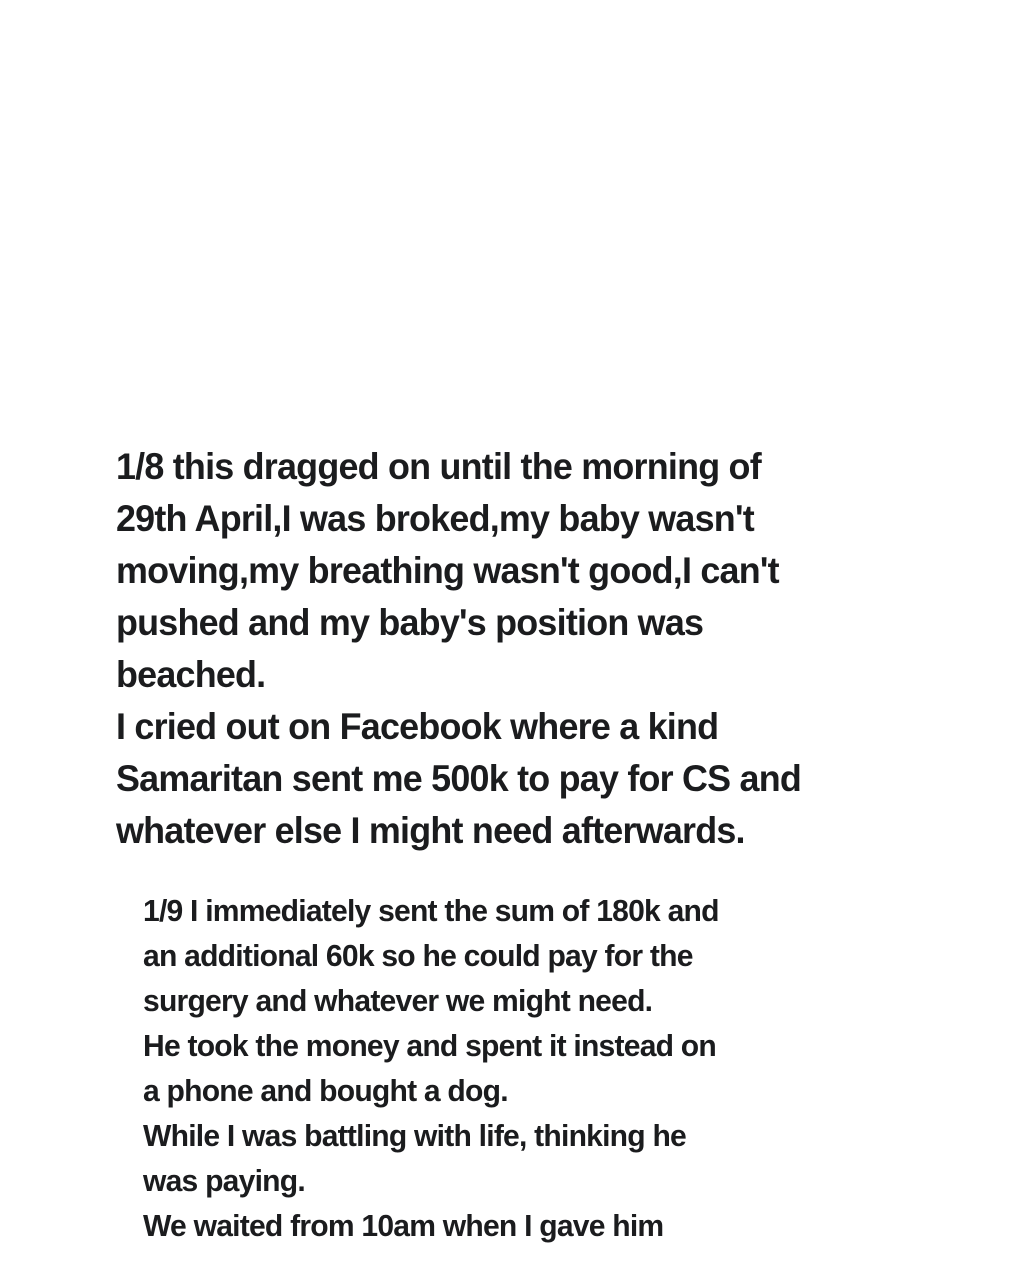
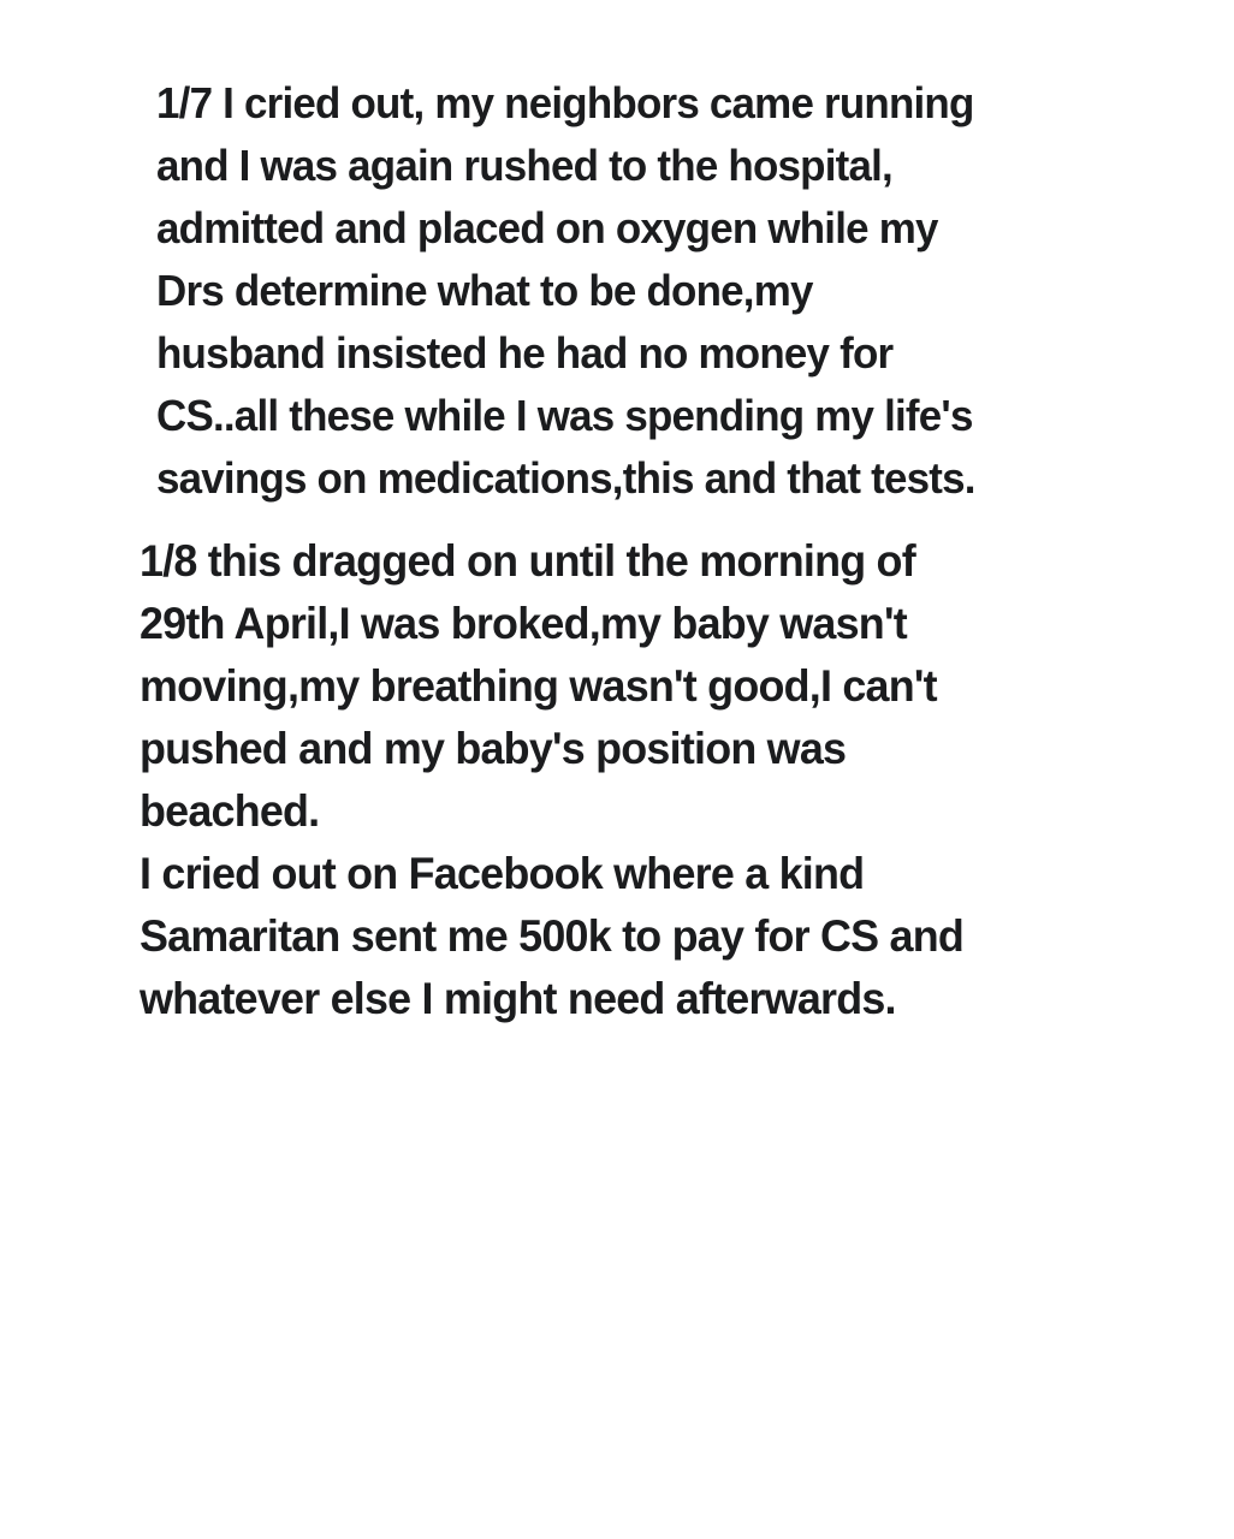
+ 1/7 I cried out, my neighbors came running
+ and I was again rushed to the hospital,
+ admitted and placed on oxygen while my
+ Drs determine what to be done,my
+ husband insisted he had no money for
+ CS..all these while I was spending my life's
+ savings on medications,this and that tests.
  1/8 this dragged on until the morning of
  29th April,I was broked,my baby wasn't
  moving,my breathing wasn't good,I can't
  pushed and my baby's position was
  beached.
  I cried out on Facebook where a kind
  Samaritan sent me 500k to pay for CS and
  whatever else I might need afterwards.
- 1/9 I immediately sent the sum of 180k and
- an additional 60k so he could pay for the
- surgery and whatever we might need.
- He took the money and spent it instead on
- a phone and bought a dog.
- While I was battling with life, thinking he
- was paying.
- We waited from 10am when I gave him
